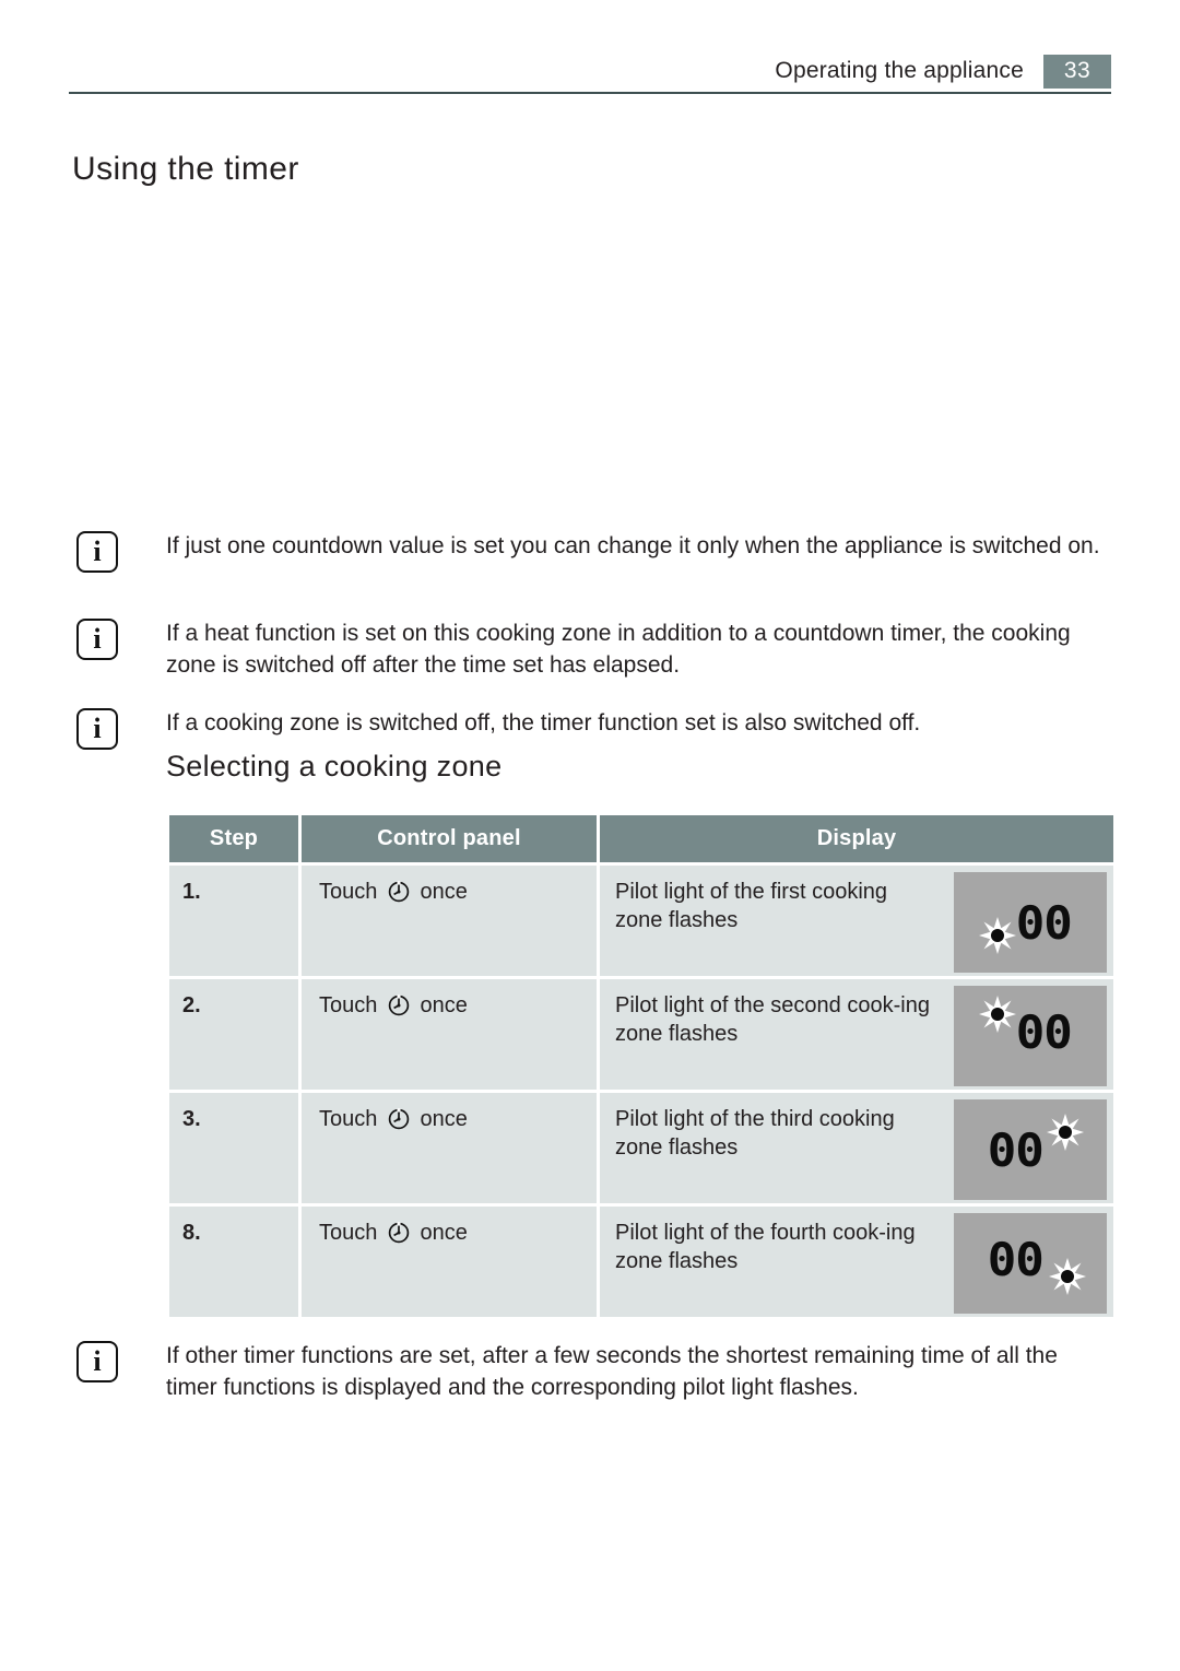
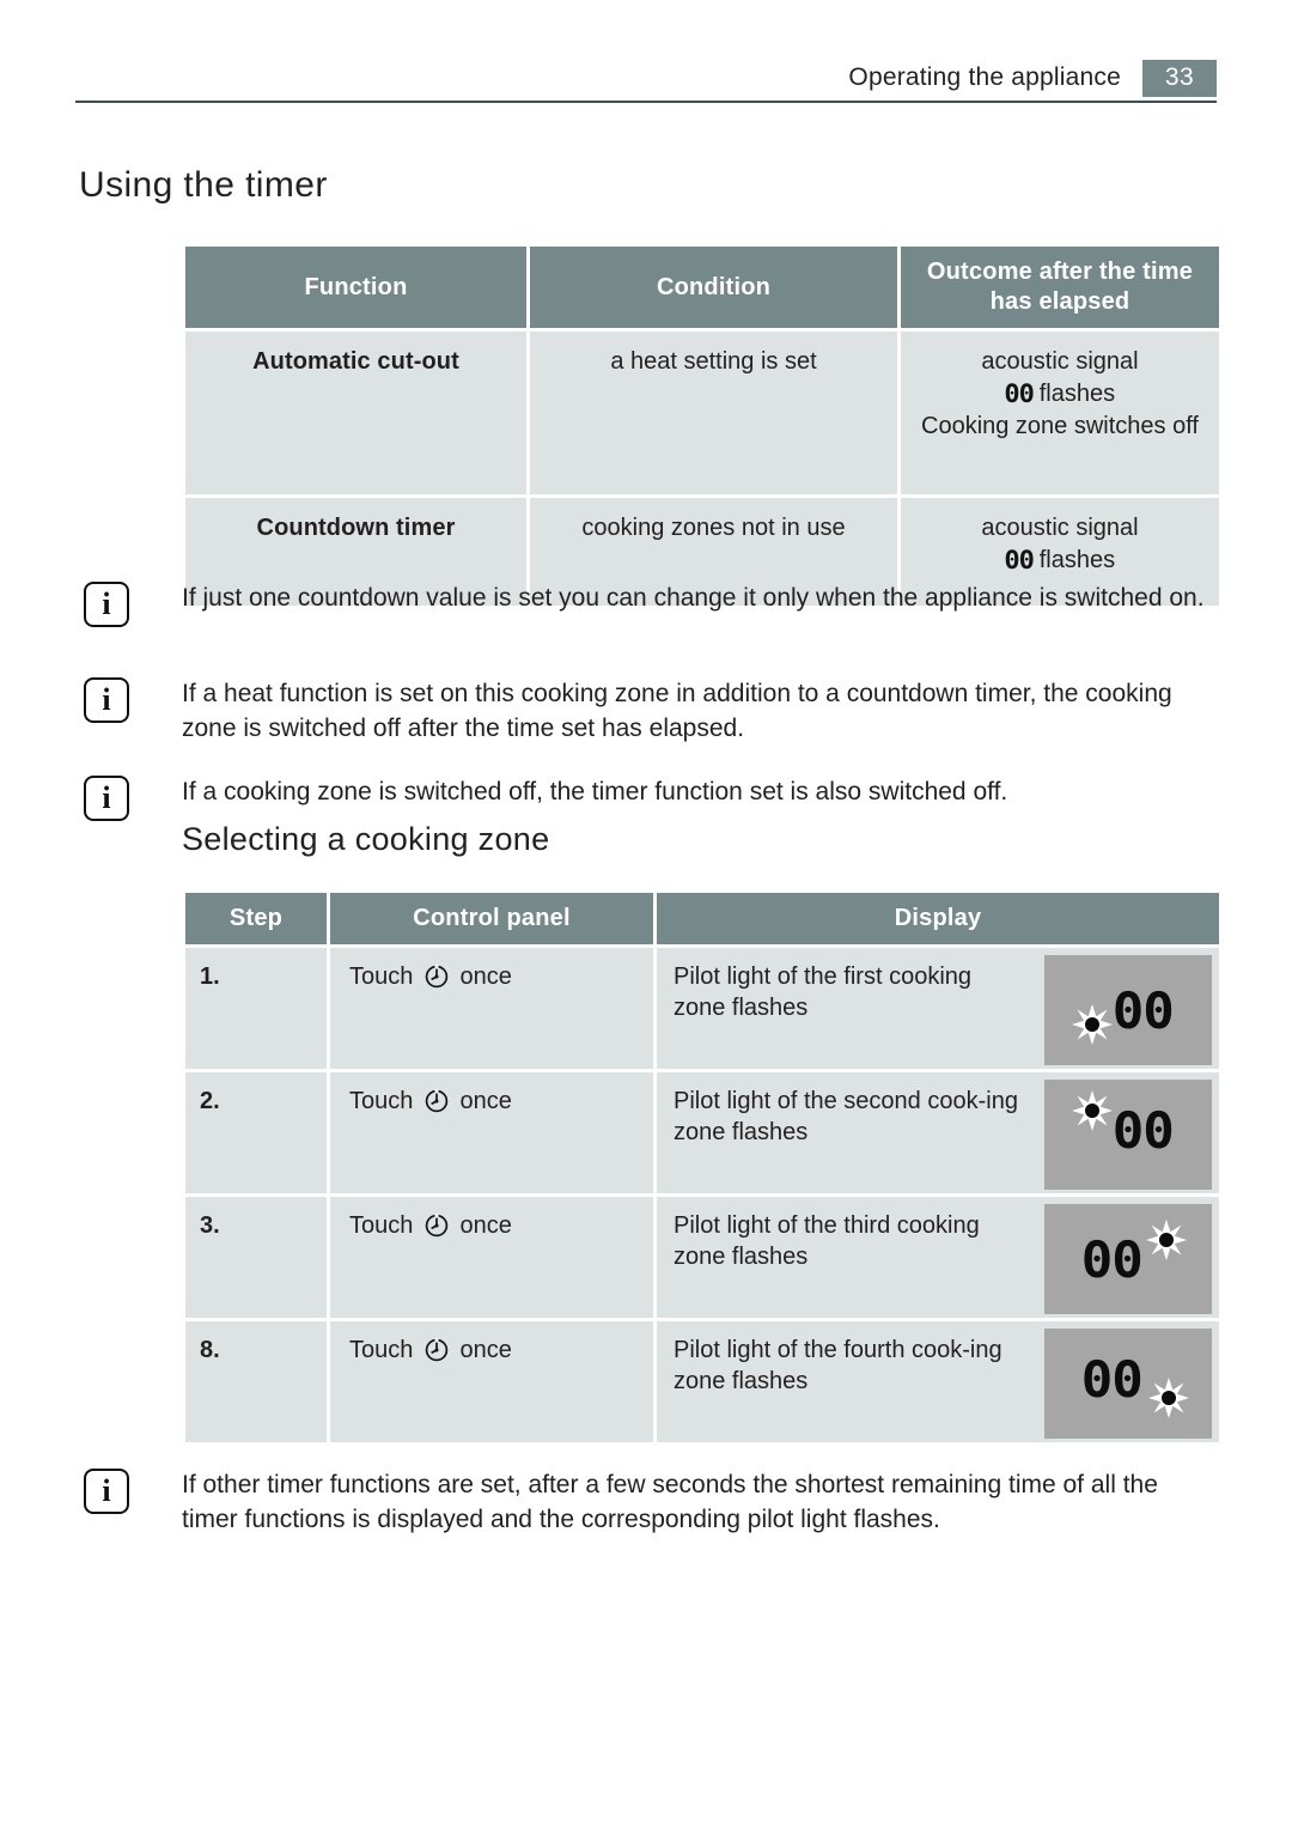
  Operating the appliance
  33
  Using the timer
+ Function	Condition	Outcome after the time has elapsed
+ Automatic cut-out	a heat setting is set	acoustic signal 00 flashes Cooking zone switches off
+ Countdown timer	cooking zones not in use	acoustic signal 00 flashes
  i
  If just one countdown value is set you can change it only when the appliance is switched on.
  i
  If a heat function is set on this cooking zone in addition to a countdown timer, the cooking zone is switched off after the time set has elapsed.
  i
  If a cooking zone is switched off, the timer function set is also switched off.
  Selecting a cooking zone
  Step	Control panel	Display
  1.	Touch once	Pilot light of the first cooking zone flashes 00
  2.	Touch once	Pilot light of the second cook-ing zone flashes 00
  3.	Touch once	Pilot light of the third cooking zone flashes 00
  8.	Touch once	Pilot light of the fourth cook-ing zone flashes 00
  i
  If other timer functions are set, after a few seconds the shortest remaining time of all the timer functions is displayed and the corresponding pilot light flashes.
